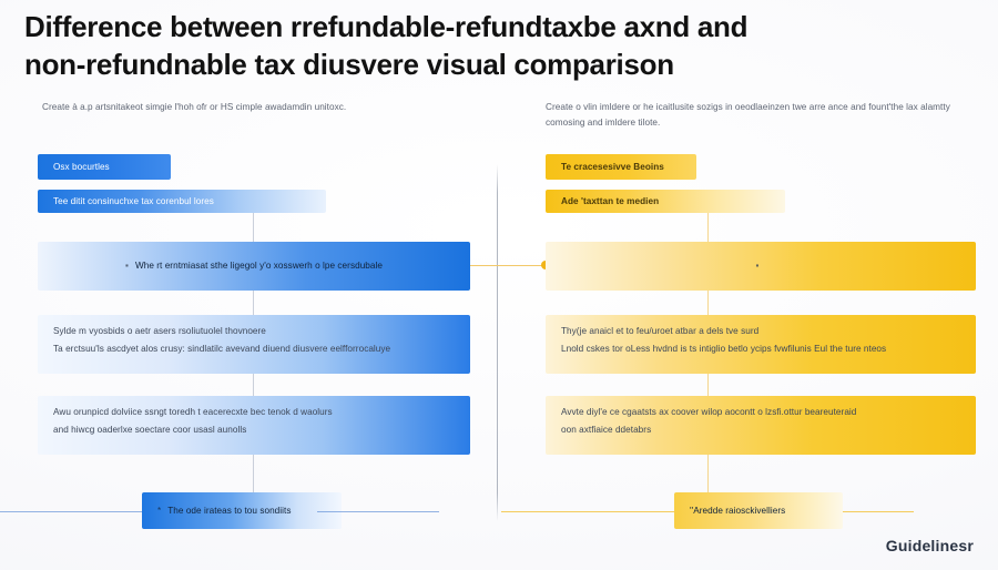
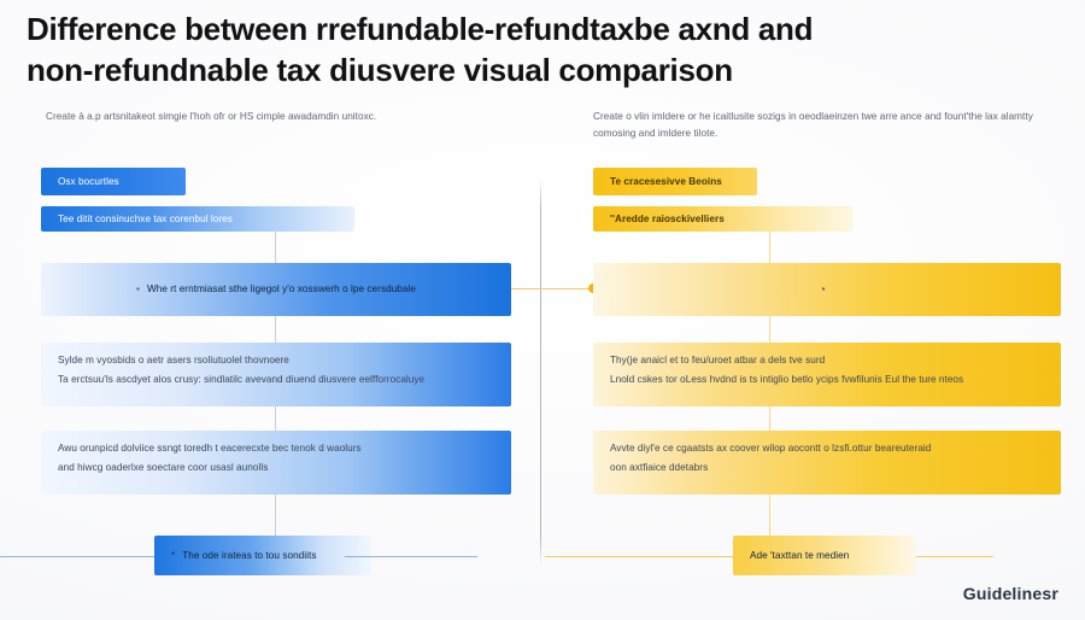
  Difference between rrefundable-refundtaxbe axnd and
  non-refundnable tax diusvere visual comparison
  Create à a.p artsnitakeot simgie l'hoh ofr or HS cimple awadamdin unitoxc.
  Create o vlin imldere or he icaitlusite sozigs in oeodlaeinzen twe arre ance and fount'the lax alamtty comosing and imldere tilote.
  Osx bocurtles
  Tee ditit consinuchxe tax corenbul lores
  ▪
  Whe rt erntmiasat sthe ligegol y'o xosswerh o lpe cersdubale
  Sylde m vyosbids o aetr asers rsoliutuolel thovnoere
  Ta erctsuu'ls ascdyet alos crusy: sindlatilc avevand diuend diusvere eelfforrocaluye
  Awu orunpicd dolviice ssngt toredh t eacerecxte bec tenok d waolurs
  and hiwcg oaderlxe soectare coor usasl aunolls
  *
  The ode irateas to tou sondiits
  Te cracesesivve Beoins
- Ade 'taxttan te medien
+ ''Aredde raiosckivelliers
  ▪
  Thy(je anaicl et to feu/uroet atbar a dels tve surd
  Lnold cskes tor oLess hvdnd is ts intiglio betlo ycips fvwfilunis Eul the ture nteos
  Avvte diyl'e ce cgaatsts ax coover wilop aocontt o lzsfi.ottur beareuteraid
  oon axtfiaice ddetabrs
- ''Aredde raiosckivelliers
+ Ade 'taxttan te medien
  Guidelinesr
